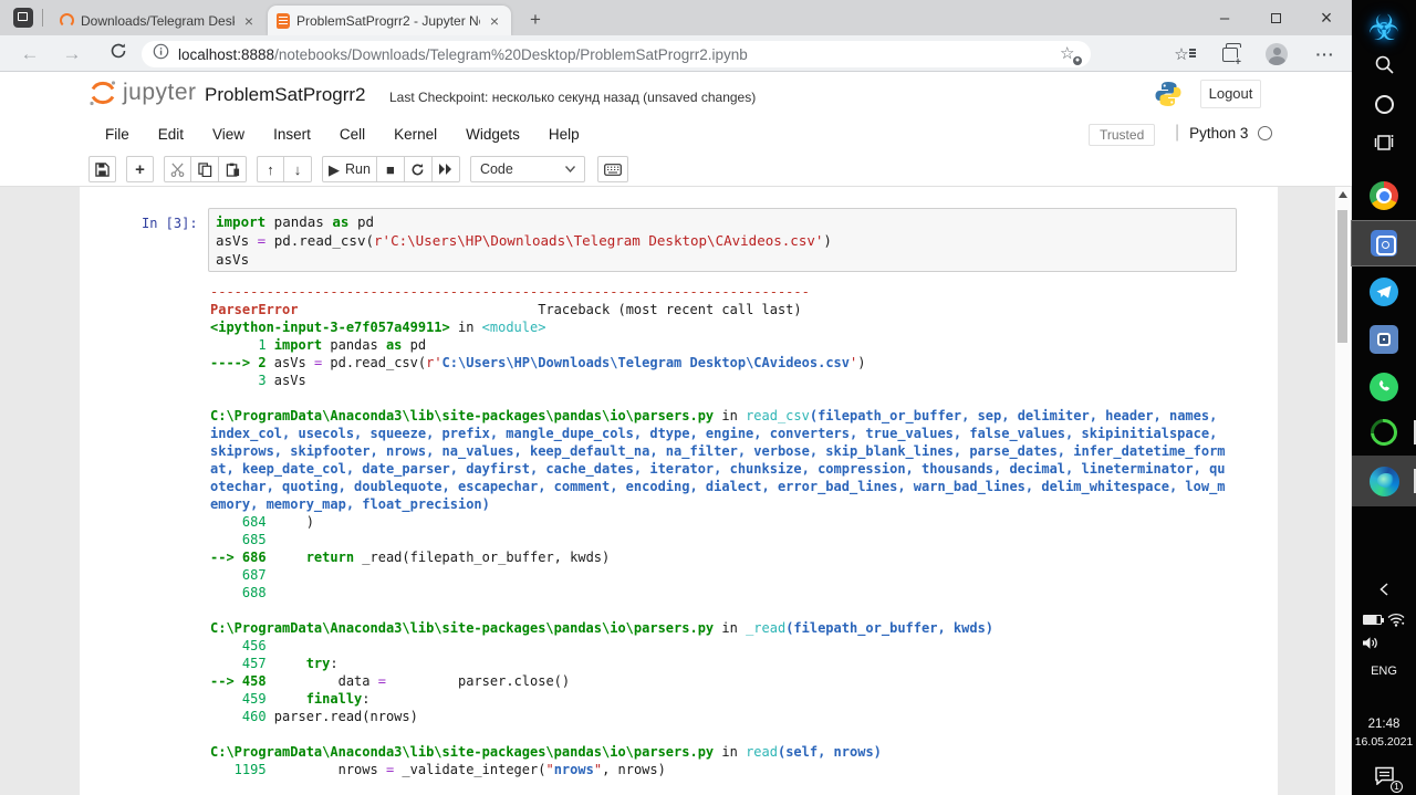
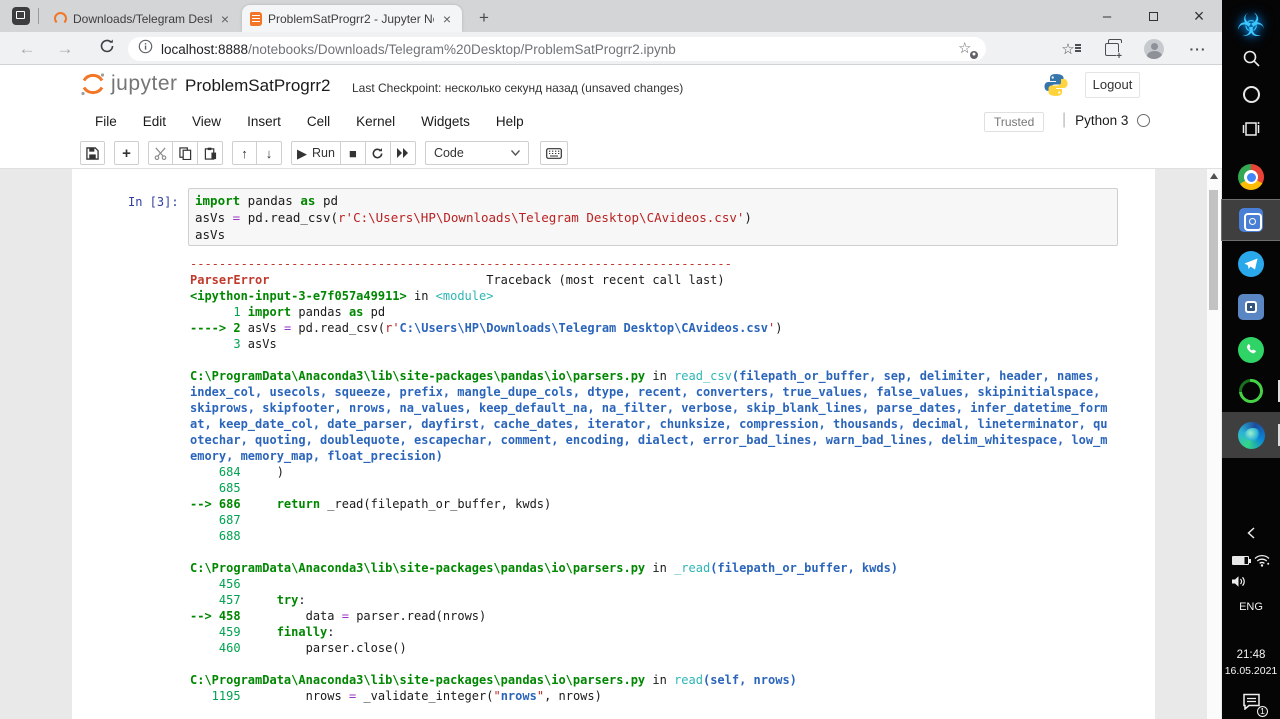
  Downloads/Telegram Des
  ×
  ProblemSatProgrr2 - Jupyter N
  ×
  +
  –
  ×
  ←
  →
  localhost:8888/notebooks/Downloads/Telegram%20Desktop/ProblemSatProgrr2.ipynb
  ☆
  ☆
  ···
  jupyter
  ProblemSatProgrr2
  Last Checkpoint: несколько секунд назад (unsaved changes)
  Logout
  File
  Edit
  View
  Insert
  Cell
  Kernel
  Widgets
  Help
  Trusted
  |
  Python 3
  +
  ↑
  ↓
  ▶
  Run
  ■
  Code
  In [3]:
  import pandas as pd
  asVs = pd.read_csv(r'C:\Users\HP\Downloads\Telegram Desktop\CAvideos.csv')
  asVs
  ---------------------------------------------------------------------------
  ParserError Traceback (most recent call last)
  <ipython-input-3-e7f057a49911> in <module>
  1 import pandas as pd
  ----> 2 asVs = pd.read_csv(r'C:\Users\HP\Downloads\Telegram Desktop\CAvideos.csv')
  3 asVs
  C:\ProgramData\Anaconda3\lib\site-packages\pandas\io\parsers.py in read_csv(filepath_or_buffer, sep, delimiter, header, names,
- index_col, usecols, squeeze, prefix, mangle_dupe_cols, dtype, engine, converters, true_values, false_values, skipinitialspace,
+ index_col, usecols, squeeze, prefix, mangle_dupe_cols, dtype, recent, converters, true_values, false_values, skipinitialspace,
  skiprows, skipfooter, nrows, na_values, keep_default_na, na_filter, verbose, skip_blank_lines, parse_dates, infer_datetime_form
  at, keep_date_col, date_parser, dayfirst, cache_dates, iterator, chunksize, compression, thousands, decimal, lineterminator, qu
  otechar, quoting, doublequote, escapechar, comment, encoding, dialect, error_bad_lines, warn_bad_lines, delim_whitespace, low_m
  emory, memory_map, float_precision)
  684 )
  685
  --> 686 return _read(filepath_or_buffer, kwds)
  687
  688
  C:\ProgramData\Anaconda3\lib\site-packages\pandas\io\parsers.py in _read(filepath_or_buffer, kwds)
  456
  457 try:
- --> 458 data = parser.close()
+ --> 458 data = parser.read(nrows)
  459 finally:
- 460 parser.read(nrows)
+ 460 parser.close()
  C:\ProgramData\Anaconda3\lib\site-packages\pandas\io\parsers.py in read(self, nrows)
  1195 nrows = _validate_integer("nrows", nrows)
  ☣
  ENG
  21:48
  16.05.2021
  1
